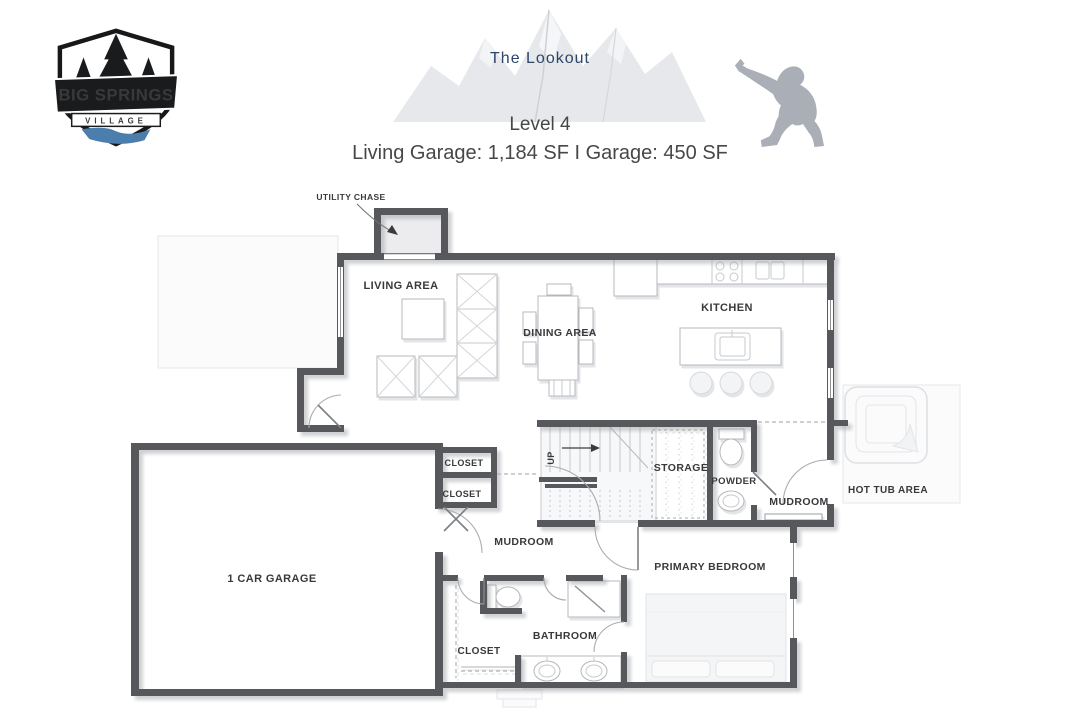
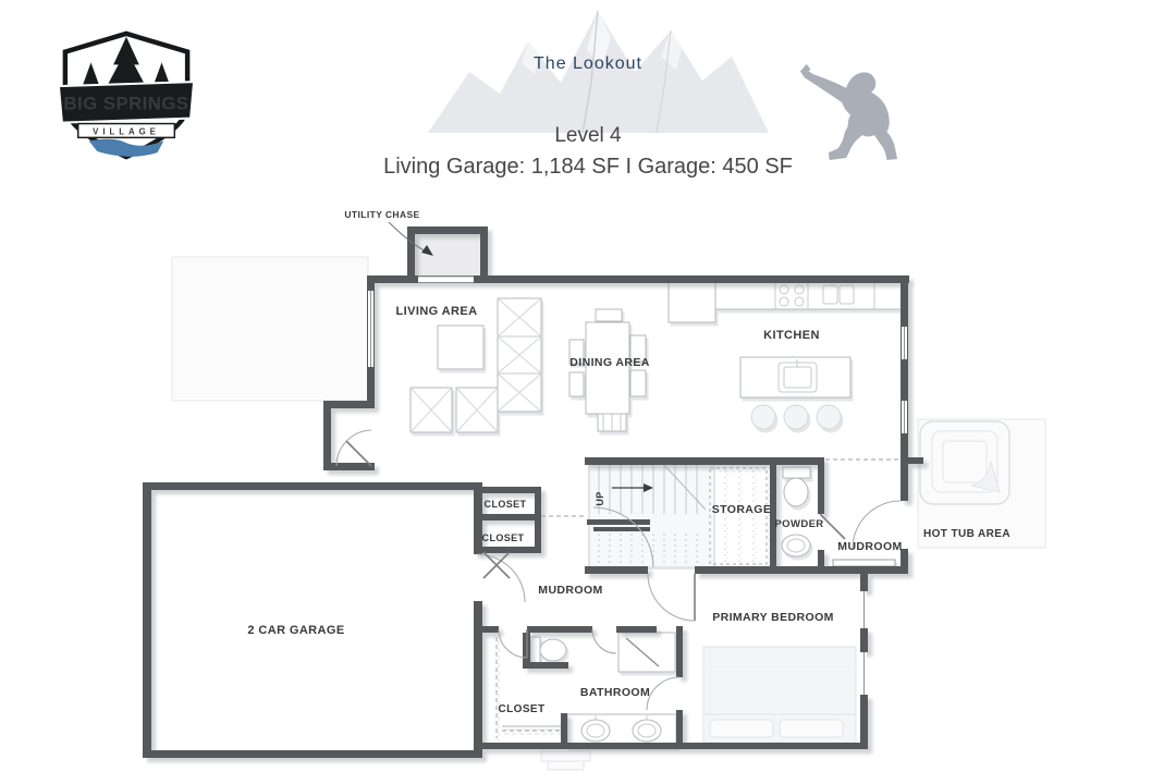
  The Lookout
  Level 4
  Living Garage: 1,184 SF I Garage: 450 SF
  BIG SPRINGS
  VILLAGE
  UTILITY CHASE
  LIVING AREA
  DINING AREA
  KITCHEN
  CLOSET
  CLOSET
  STORAGE
  POWDER
  MUDROOM
  HOT TUB AREA
- 1 CAR GARAGE
+ 2 CAR GARAGE
  MUDROOM
  PRIMARY BEDROOM
  BATHROOM
  CLOSET
